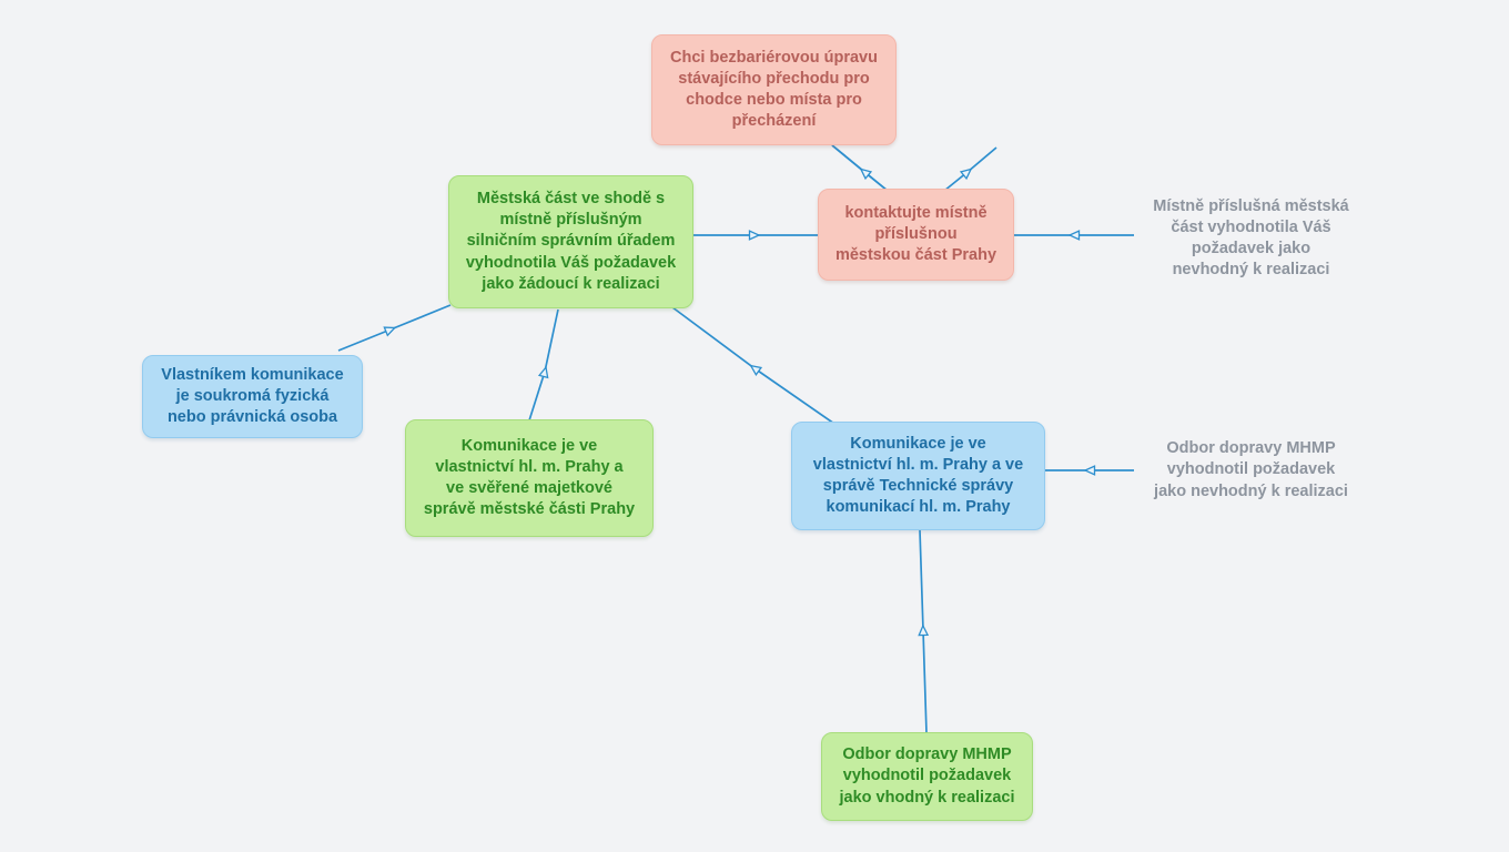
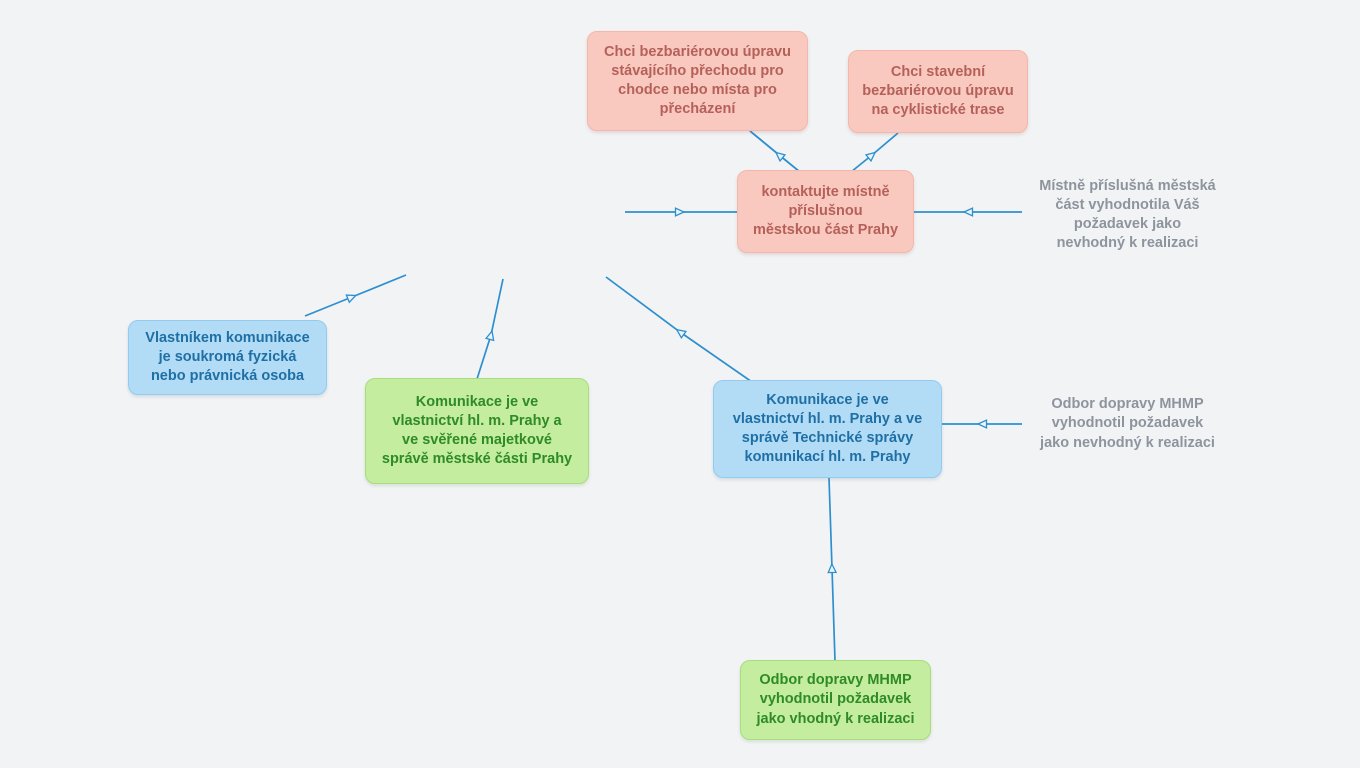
  Chci bezbariérovou úpravu
  stávajícího přechodu pro
  chodce nebo místa pro
  přecházení
+ Chci stavební
+ bezbariérovou úpravu
+ na cyklistické trase
  kontaktujte místně
  příslušnou
  městskou část Prahy
- Městská část ve shodě s
- místně příslušným
- silničním správním úřadem
- vyhodnotila Váš požadavek
- jako žádoucí k realizaci
  Místně příslušná městská
  část vyhodnotila Váš
  požadavek jako
  nevhodný k realizaci
  Vlastníkem komunikace
  je soukromá fyzická
  nebo právnická osoba
  Komunikace je ve
  vlastnictví hl. m. Prahy a
  ve svěřené majetkové
  správě městské části Prahy
  Komunikace je ve
  vlastnictví hl. m. Prahy a ve
  správě Technické správy
  komunikací hl. m. Prahy
  Odbor dopravy MHMP
  vyhodnotil požadavek
  jako nevhodný k realizaci
  Odbor dopravy MHMP
  vyhodnotil požadavek
  jako vhodný k realizaci
